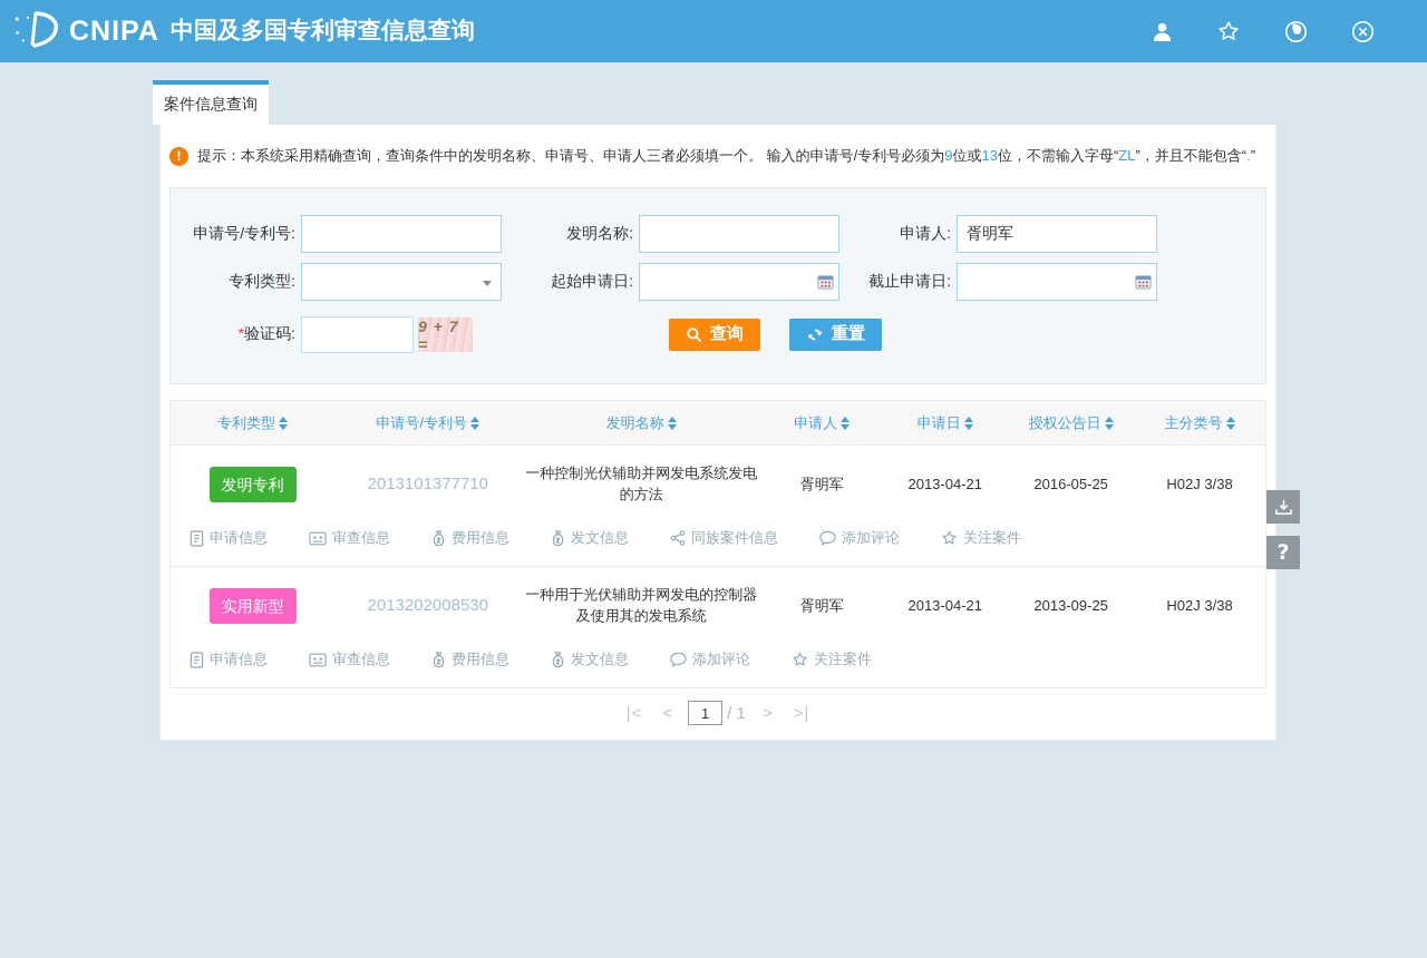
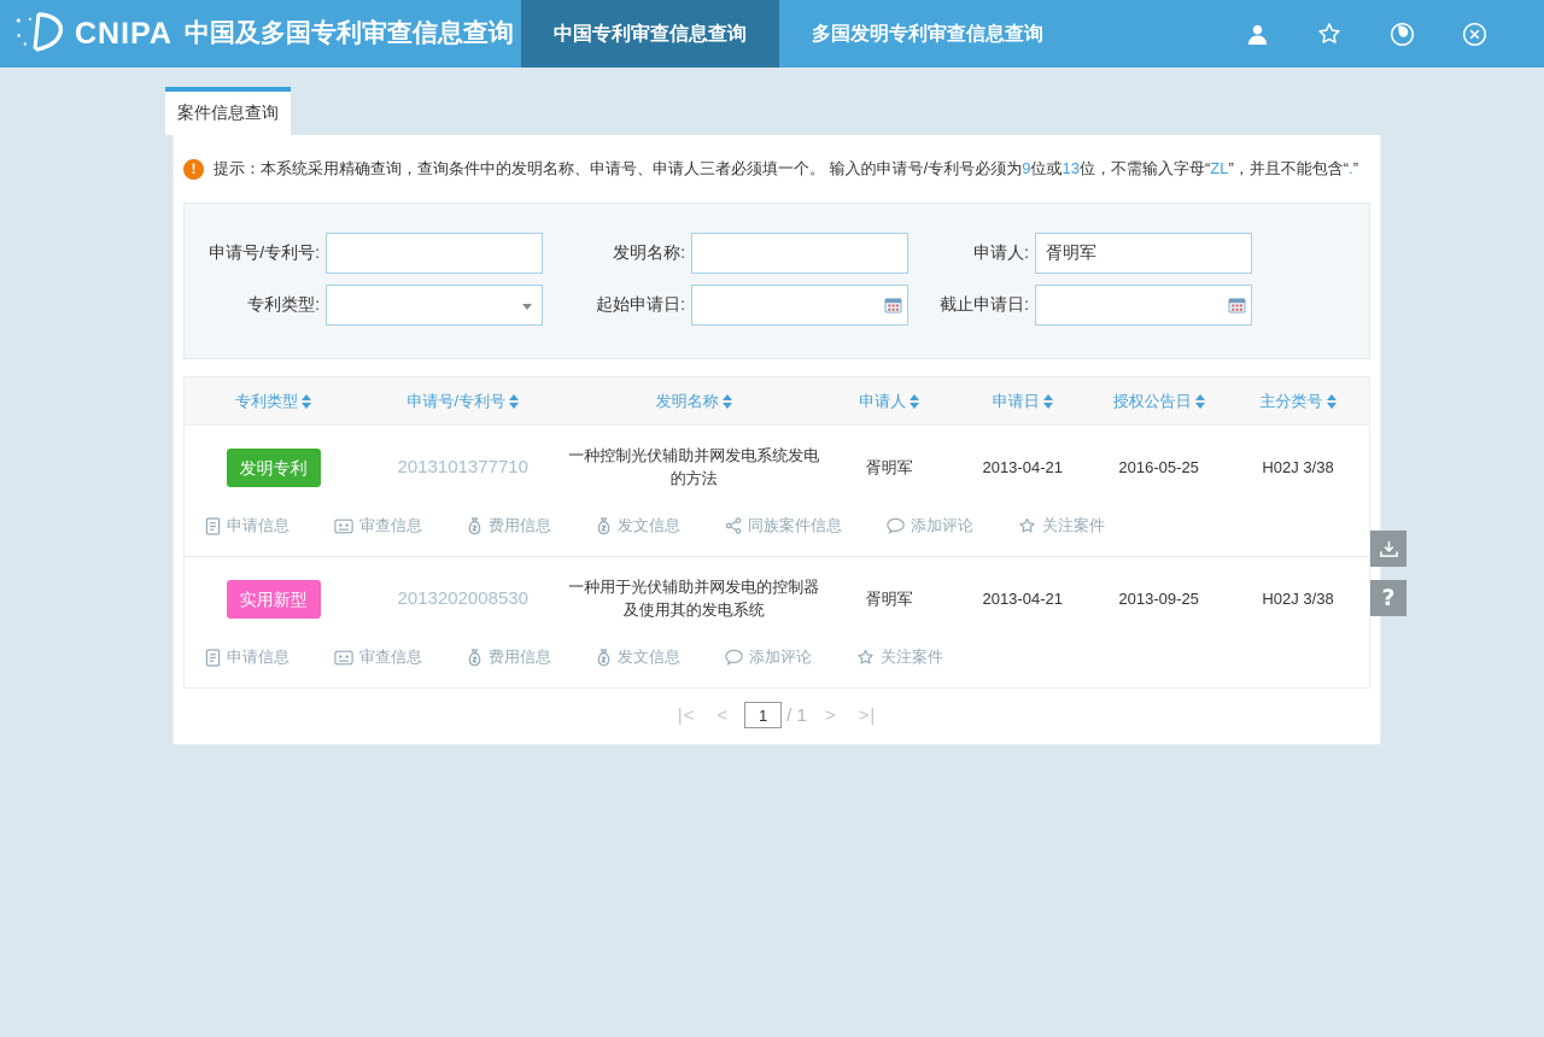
  CNIPA
  中国及多国专利审查信息查询
+ 中国专利审查信息查询
+ 多国发明专利审查信息查询
  案件信息查询
  !
  提示：本系统采用精确查询，查询条件中的发明名称、申请号、申请人三者必须填一个。 输入的申请号/专利号必须为9位或13位，不需输入字母“ZL”，并且不能包含“.”
  申请号/专利号:
  发明名称:
  申请人:
  胥明军
  专利类型:
  起始申请日:
  截止申请日:
- *验证码:
- 9 + 7 =
- 查询
- 重置
  专利类型
  申请号/专利号
  发明名称
  申请人
  申请日
  授权公告日
  主分类号
  发明专利
  2013101377710
  一种控制光伏辅助并网发电系统发电的方法
  胥明军
  2013-04-21
  2016-05-25
  H02J 3/38
  申请信息
  审查信息
  费用信息
  发文信息
  同族案件信息
  添加评论
  关注案件
  实用新型
  2013202008530
  一种用于光伏辅助并网发电的控制器及使用其的发电系统
  胥明军
  2013-04-21
  2013-09-25
  H02J 3/38
  申请信息
  审查信息
  费用信息
  发文信息
  添加评论
  关注案件
  |<
  <
  1
  / 1
  >
  >|
  ?
